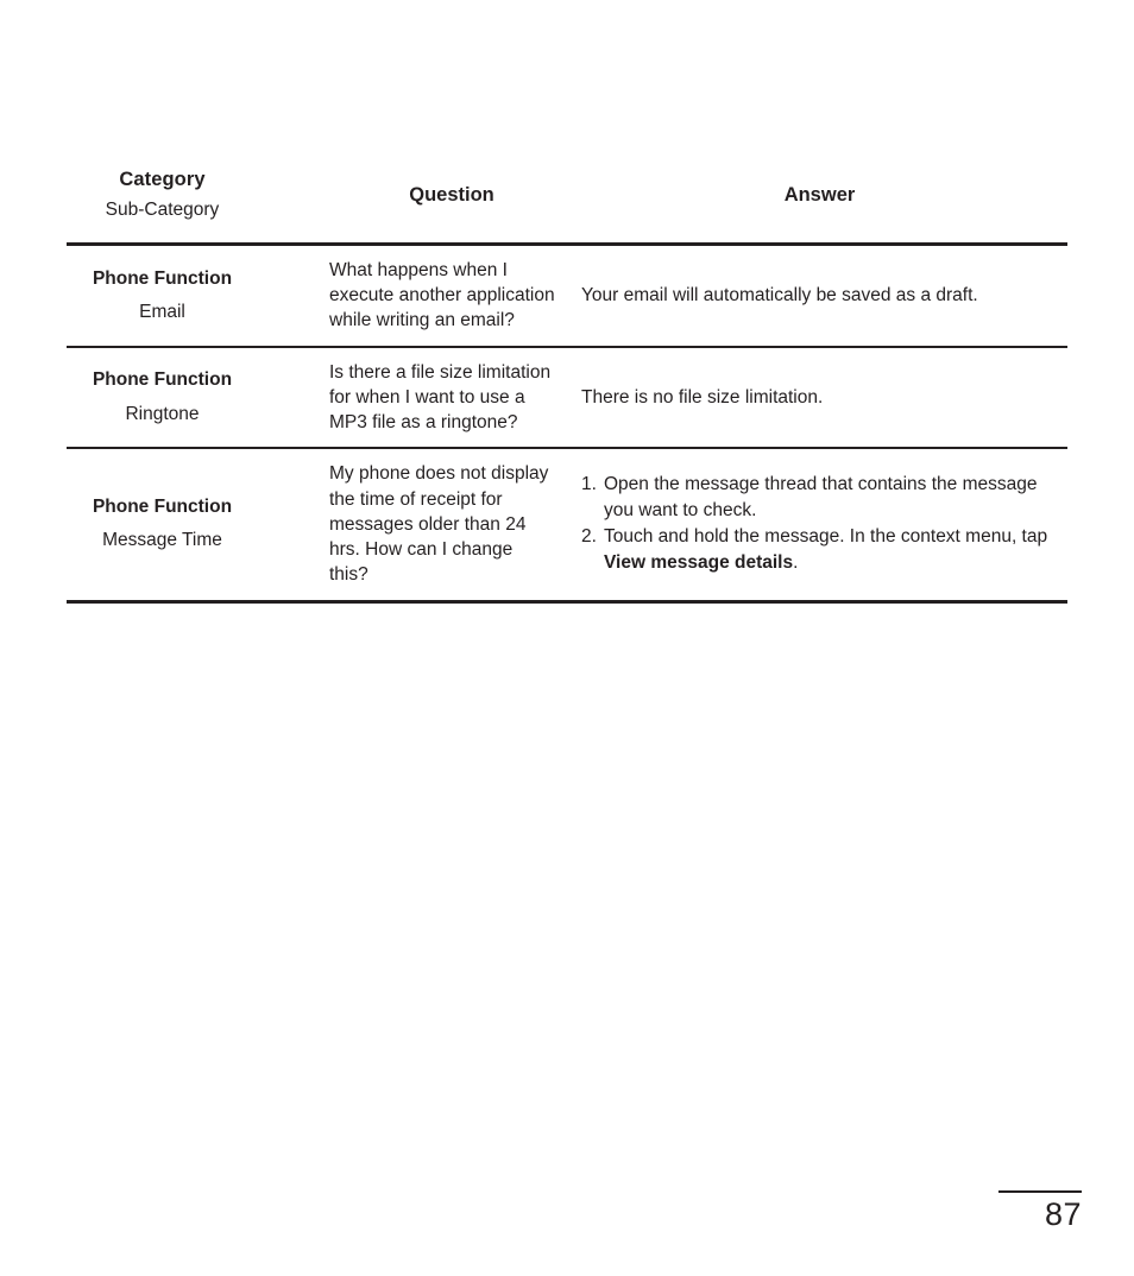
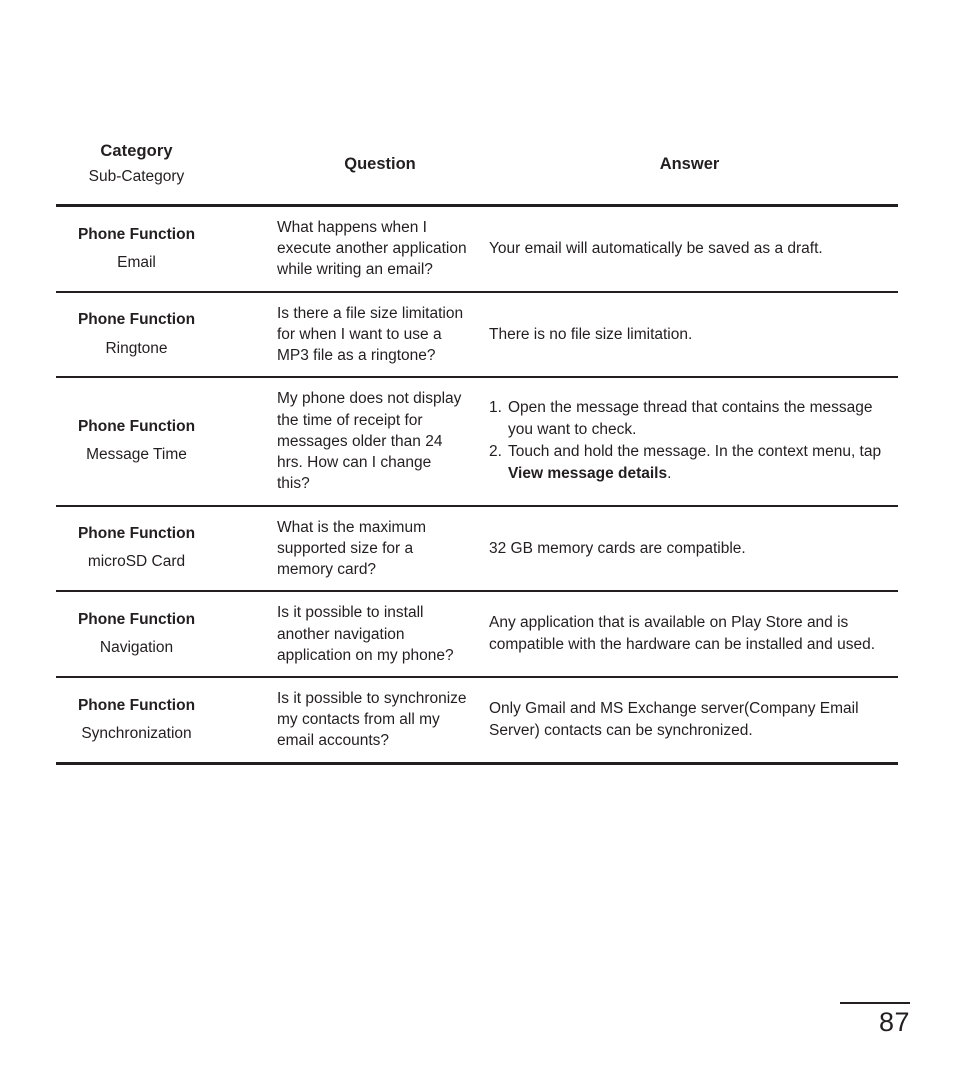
  Category Sub-Category	Question	Answer
  Phone Function Email	What happens when I execute another application while writing an email?	Your email will automatically be saved as a draft.
  Phone Function Ringtone	Is there a file size limitation for when I want to use a MP3 file as a ringtone?	There is no file size limitation.
  Phone Function Message Time	My phone does not display the time of receipt for messages older than 24 hrs. How can I change this?	1. Open the message thread that contains the message you want to check. 2. Touch and hold the message. In the context menu, tap View message details.
+ Phone Function microSD Card	What is the maximum supported size for a memory card?	32 GB memory cards are compatible.
+ Phone Function Navigation	Is it possible to install another navigation application on my phone?	Any application that is available on Play Store and is compatible with the hardware can be installed and used.
+ Phone Function Synchronization	Is it possible to synchronize my contacts from all my email accounts?	Only Gmail and MS Exchange server(Company Email Server) contacts can be synchronized.
  87
